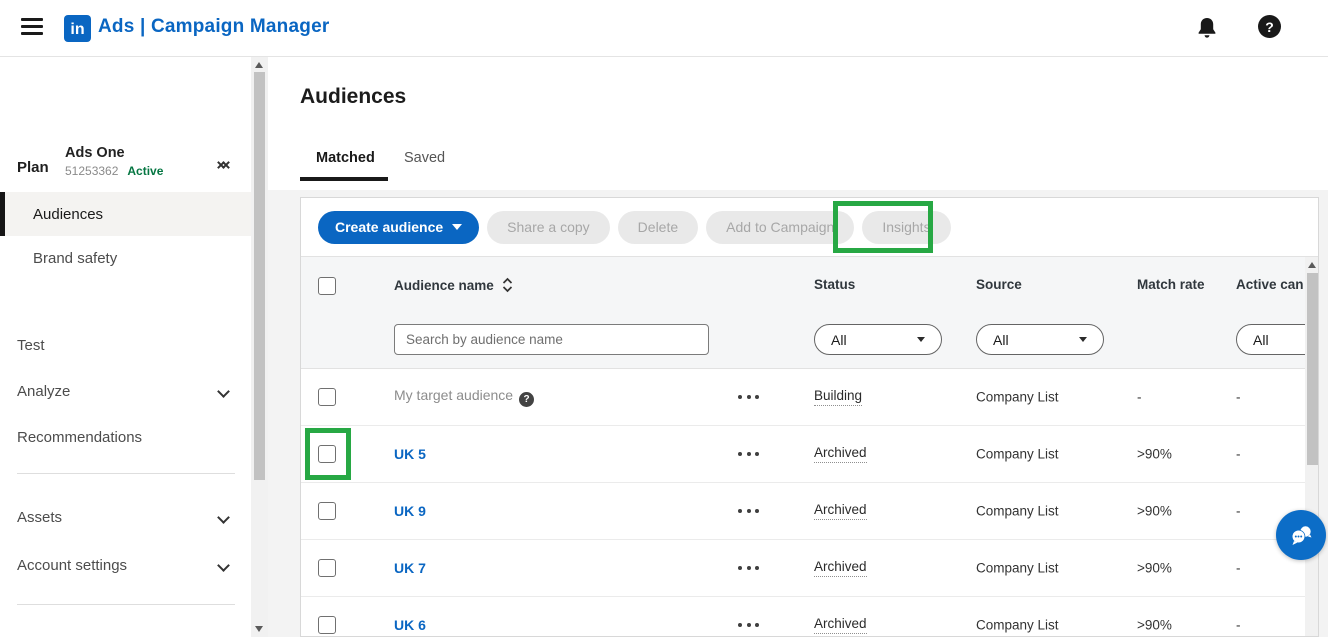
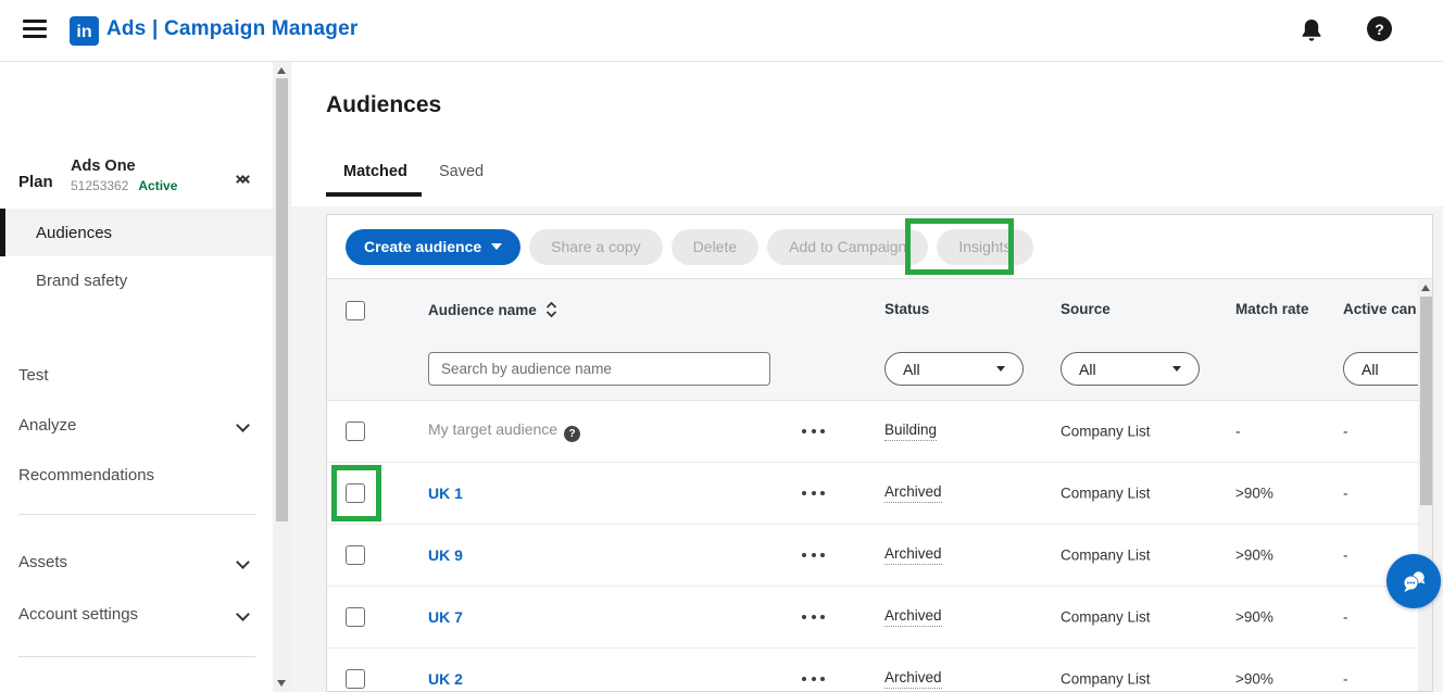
  in
  Ads | Campaign Manager
  ?
  Ads One
  51253362 Active
  Plan
  Audiences
  Brand safety
  Test
  Analyze
  Recommendations
  Assets
  Account settings
  Audiences
  Matched
  Saved
  Create audience
  Share a copy
  Delete
  Add to Campaign
  Insights
  Audience name
  Status
  Source
  Match rate
  Active can
  Search by audience name
  All
  All
  All
  My target audience ?
  Building
  Company List
  -
  -
- UK 5
+ UK 1
  Archived
  Company List
  >90%
  -
  UK 9
  Archived
  Company List
  >90%
  -
  UK 7
  Archived
  Company List
  >90%
  -
- UK 6
+ UK 2
  Archived
  Company List
  >90%
  -
